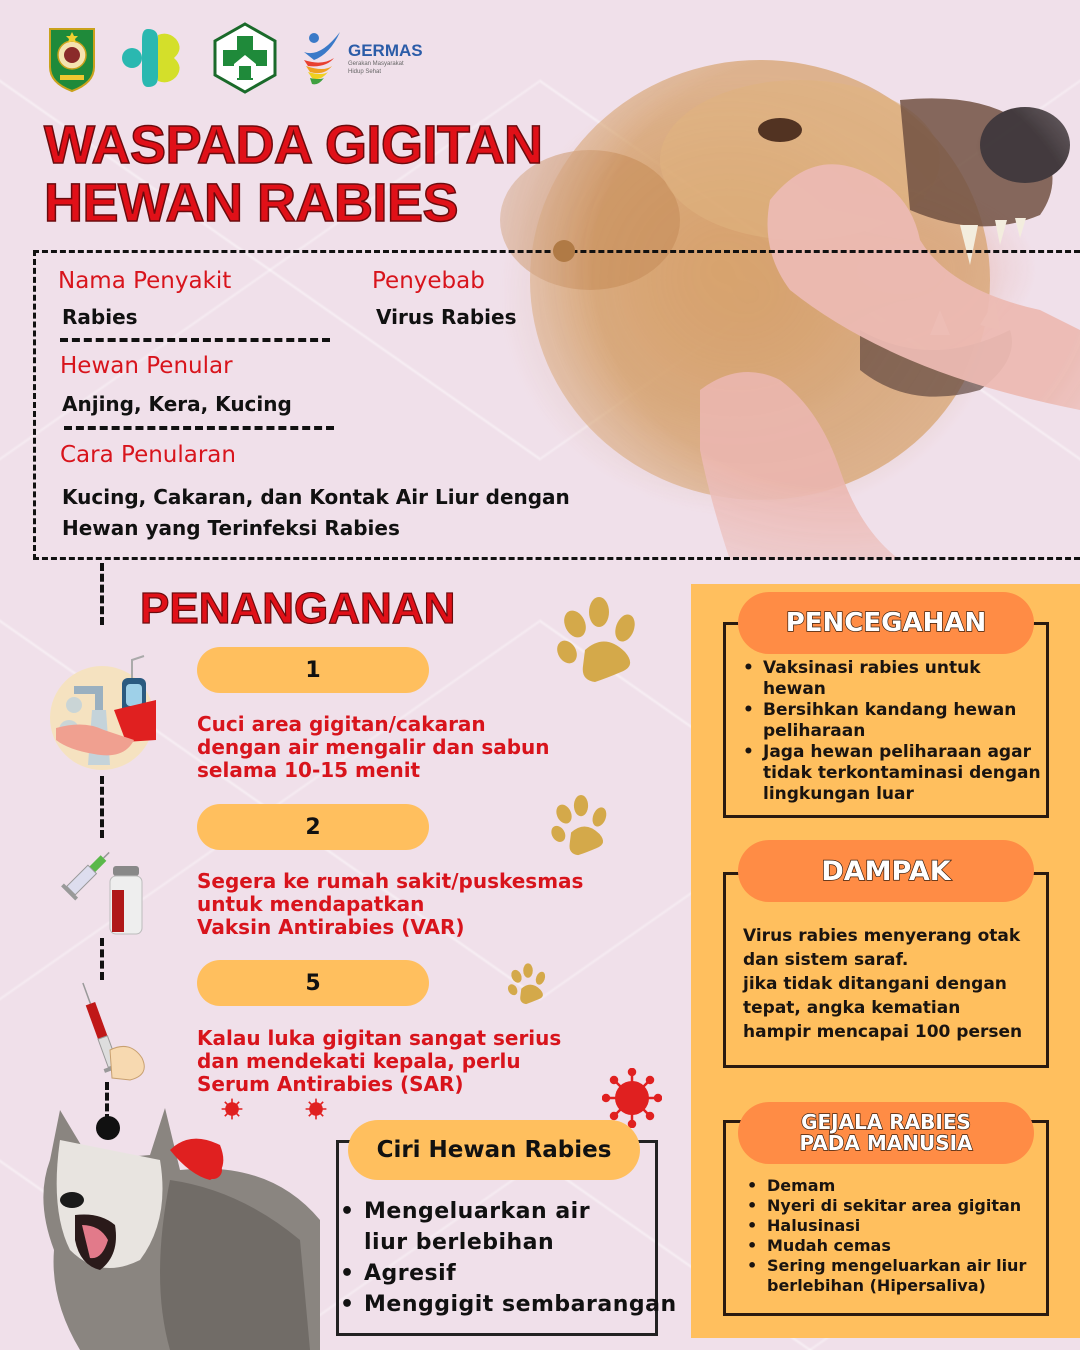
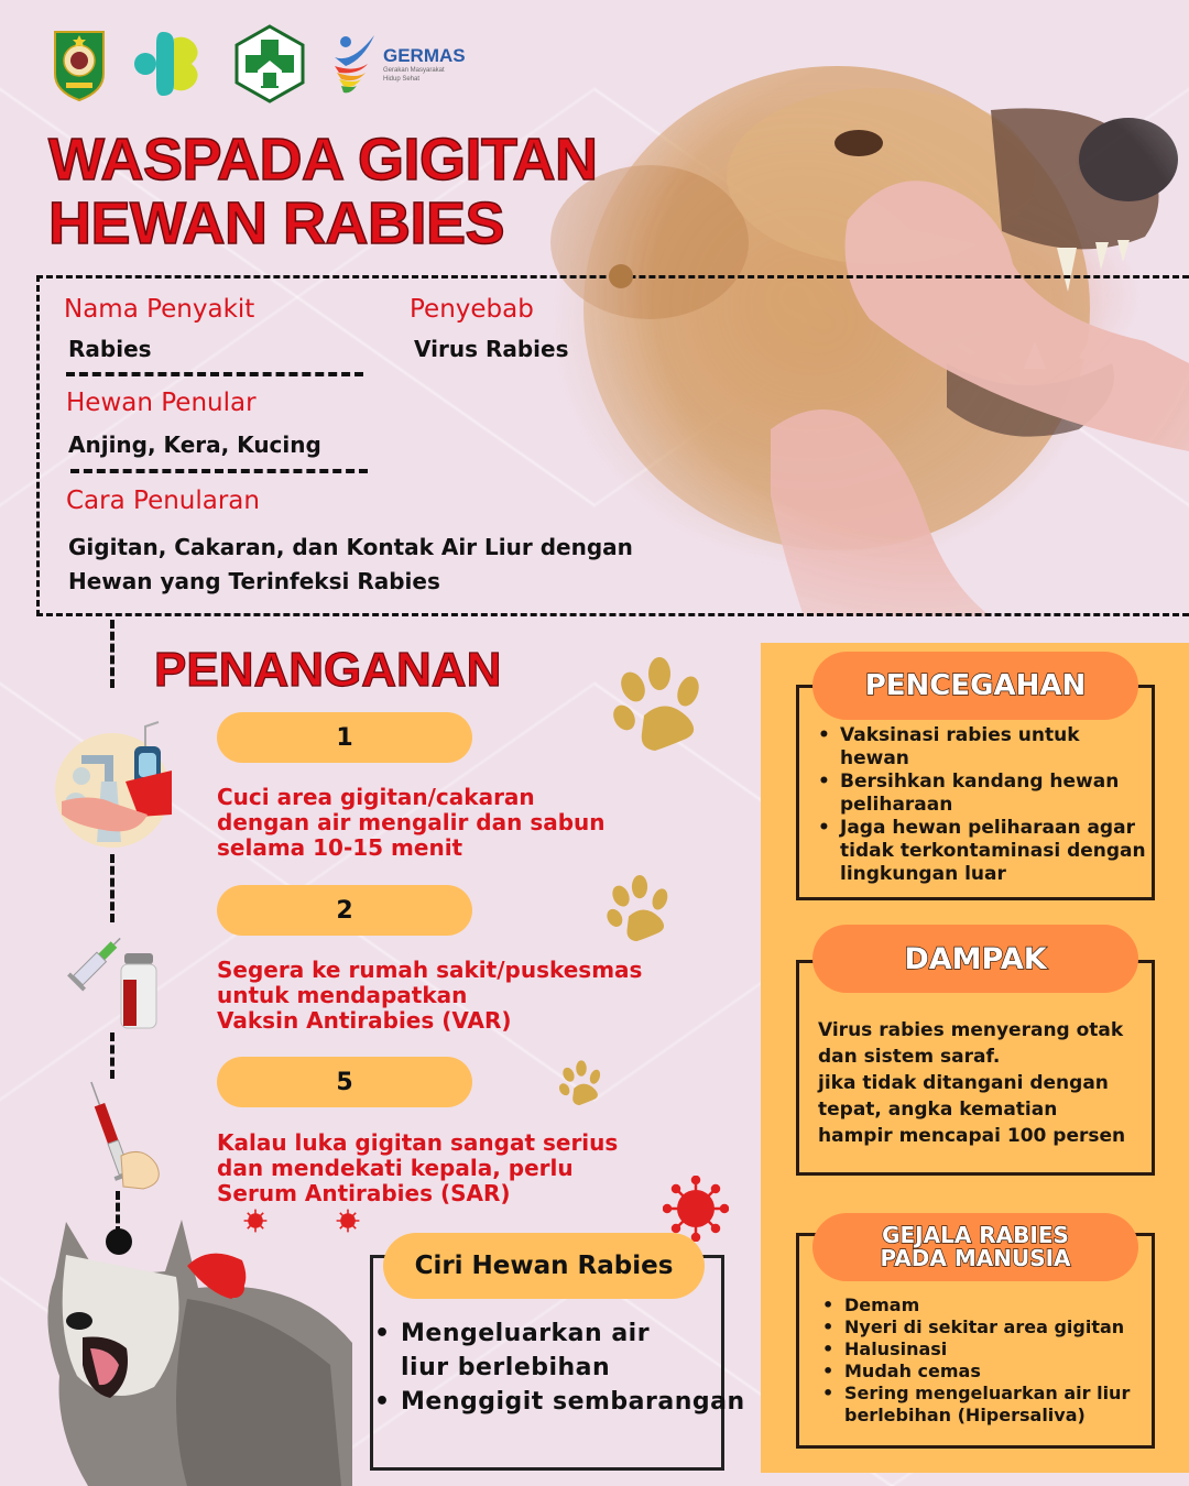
  GERMAS
  WASPADA GIGITAN
  HEWAN RABIES
  Nama Penyakit
  Rabies
  Penyebab
  Virus Rabies
  Hewan Penular
  Anjing, Kera, Kucing
  Cara Penularan
- Kucing, Cakaran, dan Kontak Air Liur dengan
+ Gigitan, Cakaran, dan Kontak Air Liur dengan
  Hewan yang Terinfeksi Rabies
  PENANGANAN
  1
  Cuci area gigitan/cakaran
  dengan air mengalir dan sabun
  selama 10-15 menit
  2
  Segera ke rumah sakit/puskesmas
  untuk mendapatkan
  Vaksin Antirabies (VAR)
  5
  Kalau luka gigitan sangat serius
  dan mendekati kepala, perlu
  Serum Antirabies (SAR)
  Ciri Hewan Rabies
  Mengeluarkan air liur berlebihan
- Agresif
  Menggigit sembarangan
  PENCEGAHAN
  Vaksinasi rabies untuk hewan
  Bersihkan kandang hewan peliharaan
  Jaga hewan peliharaan agar tidak terkontaminasi dengan lingkungan luar
  DAMPAK
  Virus rabies menyerang otak
  dan sistem saraf.
  jika tidak ditangani dengan
  tepat, angka kematian
  hampir mencapai 100 persen
  GEJALA RABIES
  PADA MANUSIA
  Demam
  Nyeri di sekitar area gigitan
  Halusinasi
  Mudah cemas
  Sering mengeluarkan air liur berlebihan (Hipersaliva)
